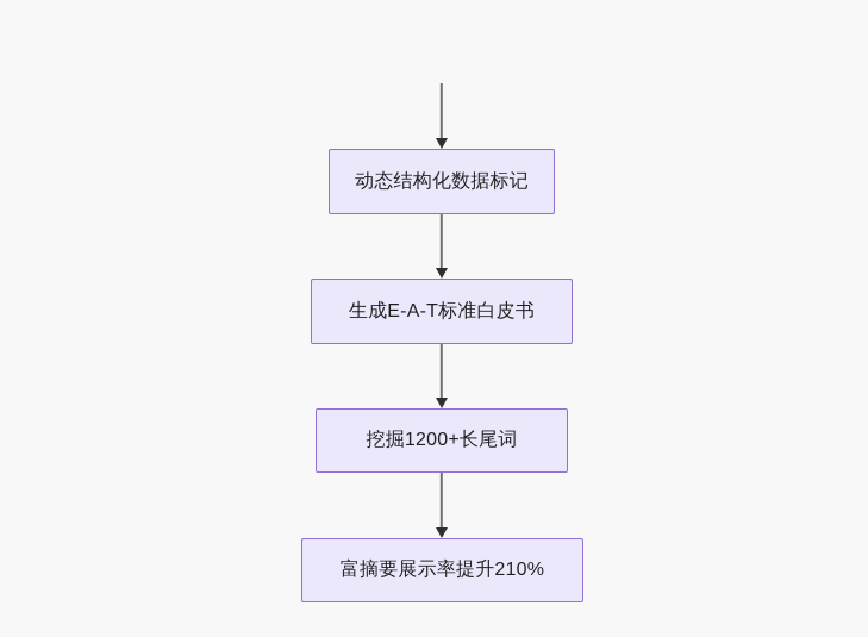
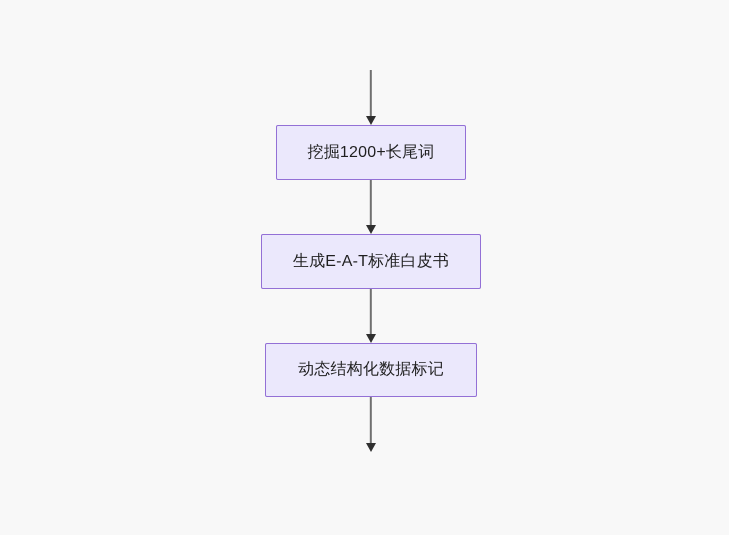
- 动态结构化数据标记
+ 挖掘1200+长尾词
  生成E-A-T标准白皮书
- 挖掘1200+长尾词
+ 动态结构化数据标记
- 富摘要展示率提升210%
